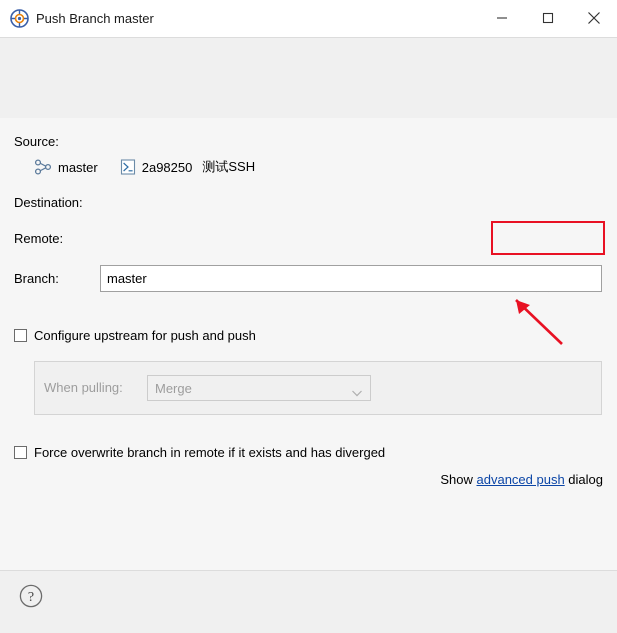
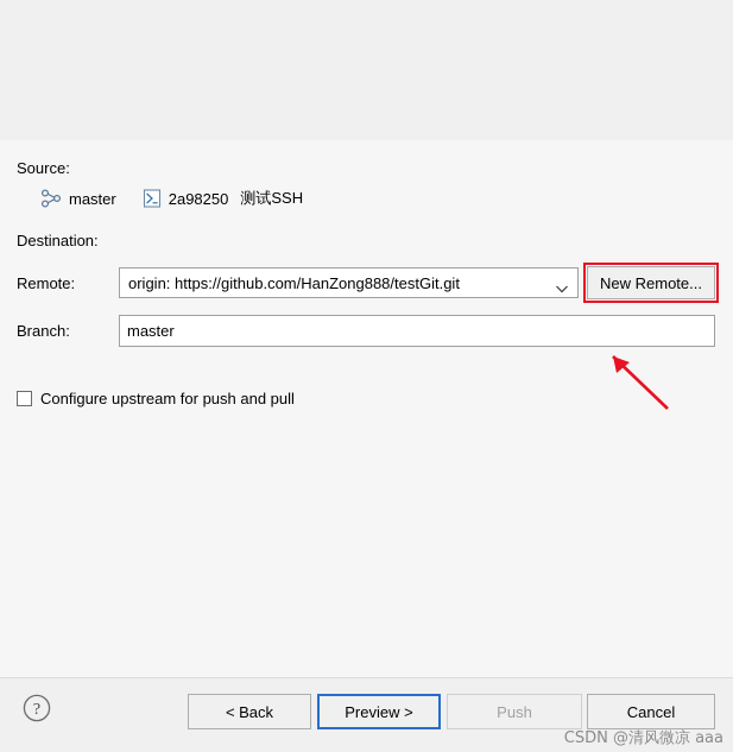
- Push Branch master
  Source:
  master
  2a98250
  测试SSH
  Destination:
  Remote:
+ origin: https://github.com/HanZong888/testGit.git
+ New Remote...
  Branch:
  master
- Configure upstream for push and push
+ Configure upstream for push and pull
- When pulling:
- Merge
- Force overwrite branch in remote if it exists and has diverged
- Show advanced push dialog
  ?
+ < Back
+ Preview >
+ Push
+ Cancel
+ CSDN @清风微凉 aaa
